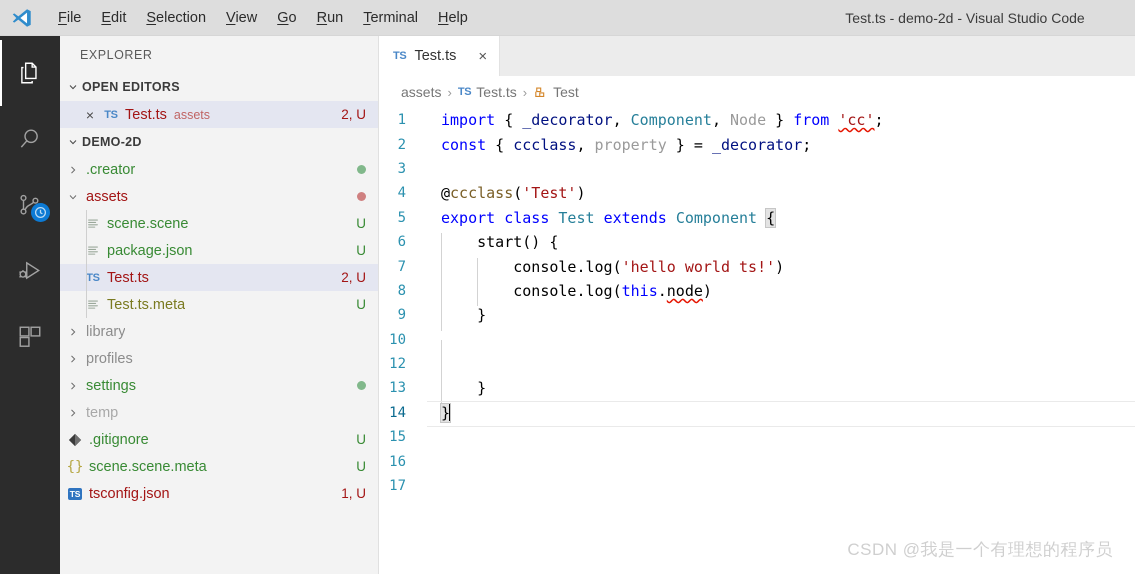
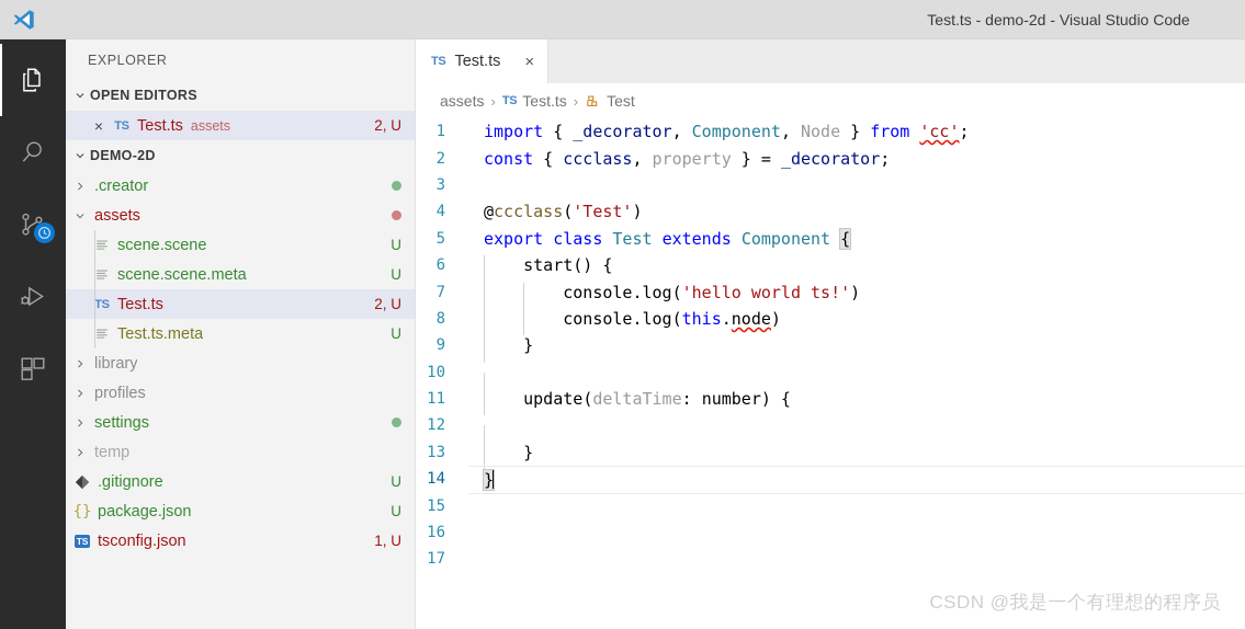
- File
- Edit
- Selection
- View
- Go
- Run
- Terminal
- Help
  Test.ts - demo-2d - Visual Studio Code
  EXPLORER
  OPEN EDITORS
  ×
  TS
  Test.ts
  assets
  2, U
  DEMO-2D
  .creator
  assets
  scene.scene
  U
- package.json
+ scene.scene.meta
  U
  TS
  Test.ts
  2, U
  Test.ts.meta
  U
  library
  profiles
  settings
  temp
  .gitignore
  U
  {}
- scene.scene.meta
+ package.json
  U
  TS
  tsconfig.json
  1, U
  TS
  Test.ts
  ×
  assets
  ›
  TS
  Test.ts
  ›
  Test
  1
  import { _decorator, Component, Node } from 'cc';
  2
  const { ccclass, property } = _decorator;
  3
  4
  @ccclass('Test')
  5
  export class Test extends Component {
  6
  start() {
  7
  console.log('hello world ts!')
  8
  console.log(this.node)
  9
  }
  10
+ 11
+ update(deltaTime: number) {
  12
  13
  }
  14
  }
  15
  16
  17
  CSDN @我是一个有理想的程序员
